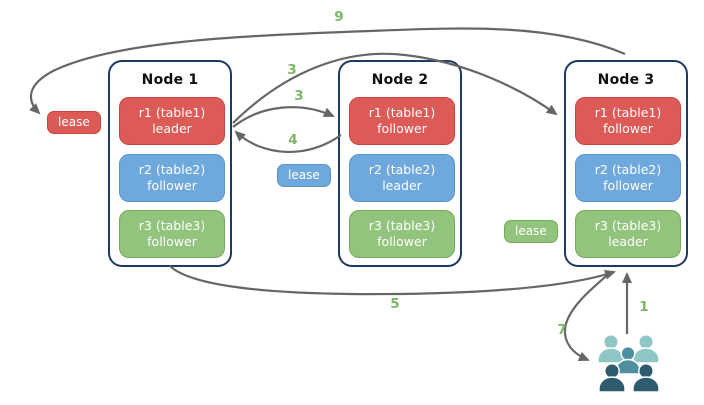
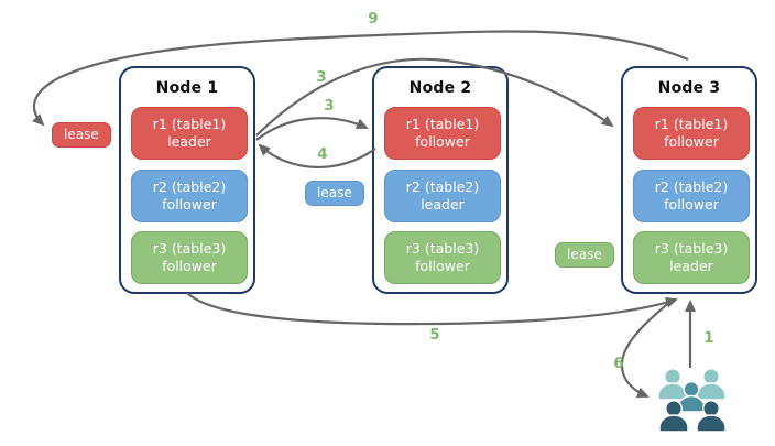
  Node 1
  r1 (table1)
  leader
  r2 (table2)
  follower
  r3 (table3)
  follower
  Node 2
  r1 (table1)
  follower
  r2 (table2)
  leader
  r3 (table3)
  follower
  Node 3
  r1 (table1)
  follower
  r2 (table2)
  follower
  r3 (table3)
  leader
  lease
  lease
  lease
  1
  9
  3
  3
  4
  5
- 7
+ 6
